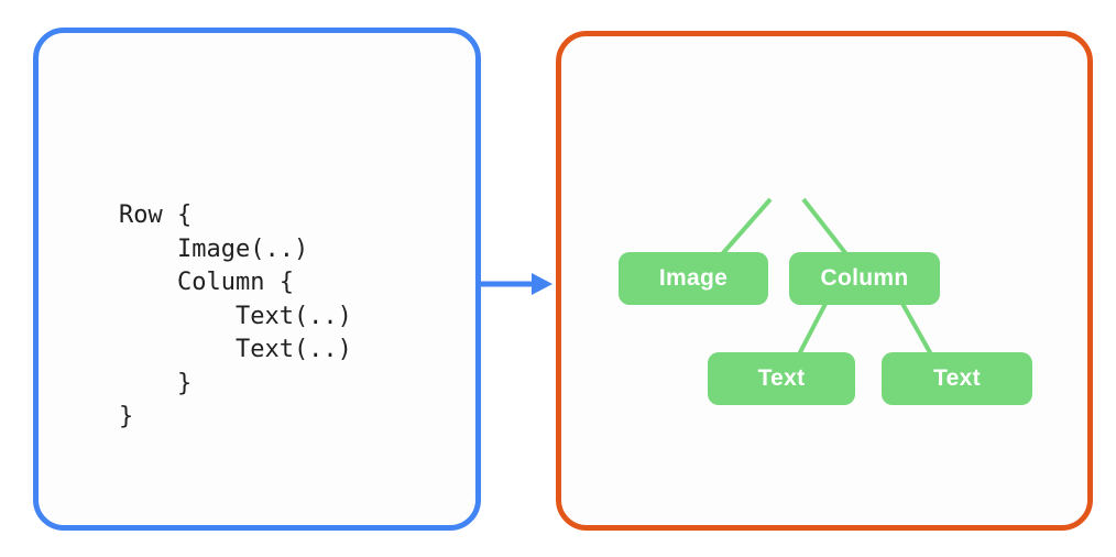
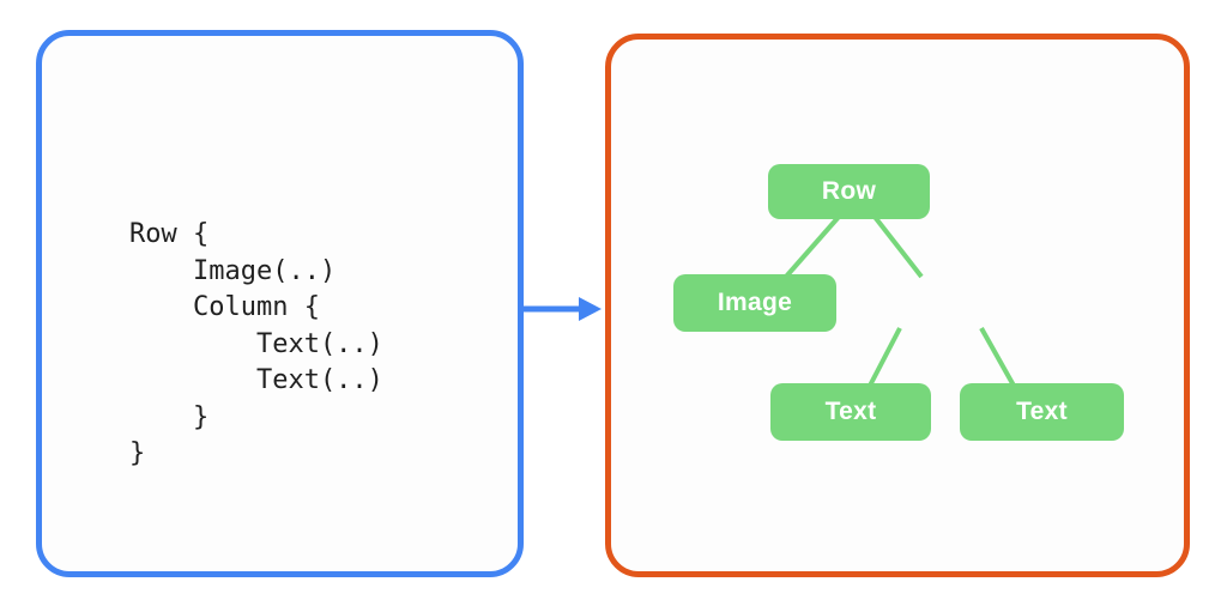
  Row {
  Image(..)
  Column {
  Text(..)
  Text(..)
  }
  }
+ Row
  Image
- Column
  Text
  Text
